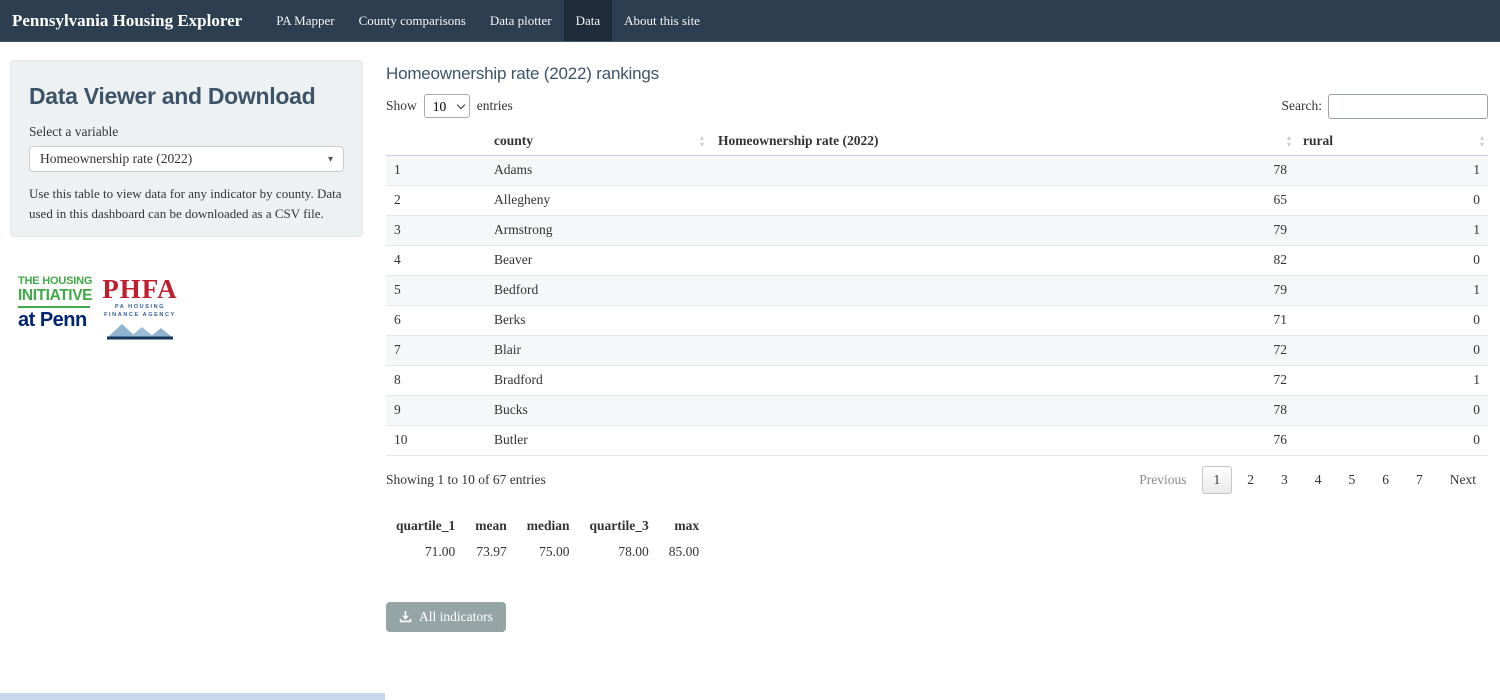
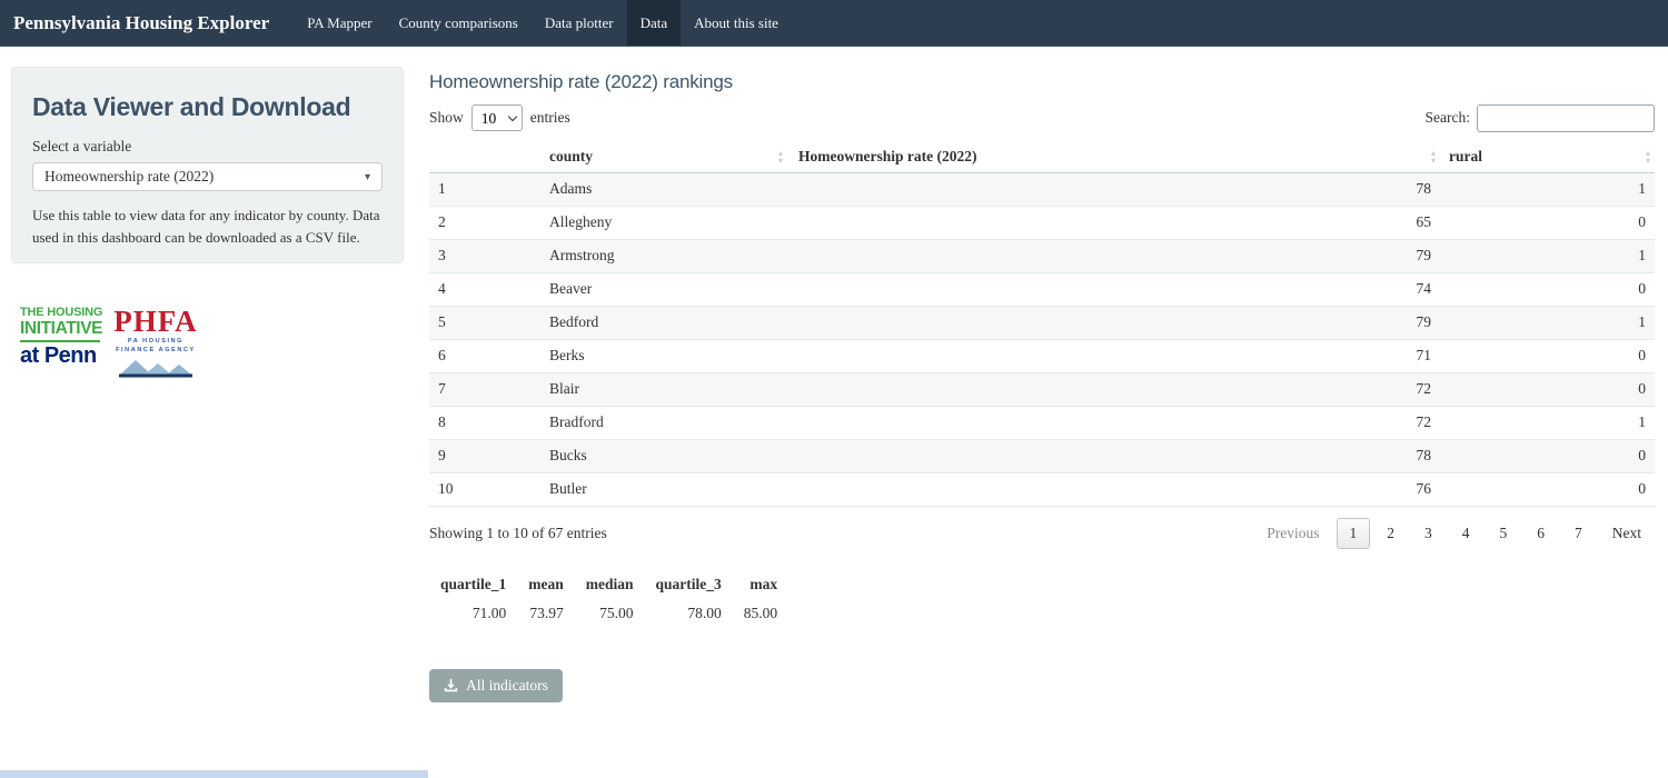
  Pennsylvania Housing Explorer
  PA Mapper
  County comparisons
  Data plotter
  Data
  About this site
  Data Viewer and Download
  Select a variable
  Homeownership rate (2022)
  ▾
  Use this table to view data for any indicator by county. Data used in this dashboard can be downloaded as a CSV file.
  THE HOUSING
  INITIATIVE
  at Penn
  PHFA
  Homeownership rate (2022) rankings
  Show
  10
  entries
  Search:
  	county ▴▾	Homeownership rate (2022) ▴▾	rural ▴▾
  1	Adams	78	1
  2	Allegheny	65	0
  3	Armstrong	79	1
- 4	Beaver	82	0
+ 4	Beaver	74	0
  5	Bedford	79	1
  6	Berks	71	0
  7	Blair	72	0
  8	Bradford	72	1
  9	Bucks	78	0
  10	Butler	76	0
  Showing 1 to 10 of 67 entries
  Previous
  1
  2
  3
  4
  5
  6
  7
  Next
  quartile_1	mean	median	quartile_3	max
  71.00	73.97	75.00	78.00	85.00
  All indicators
